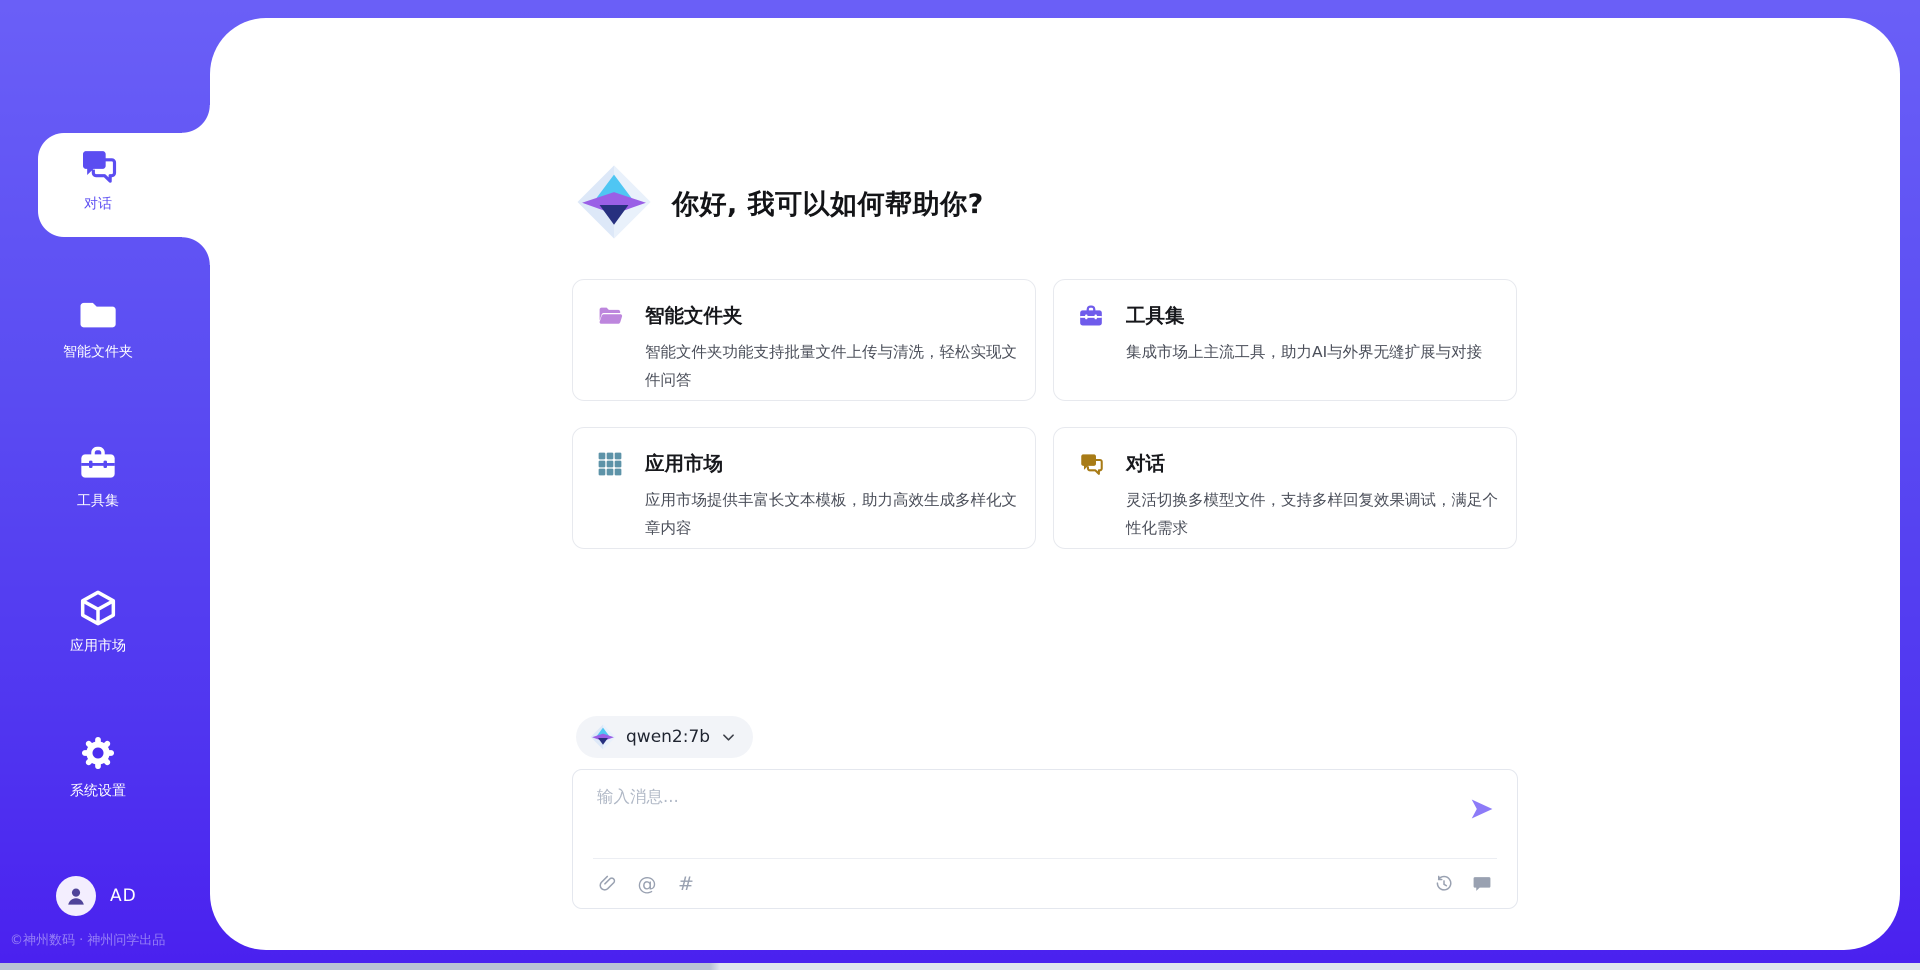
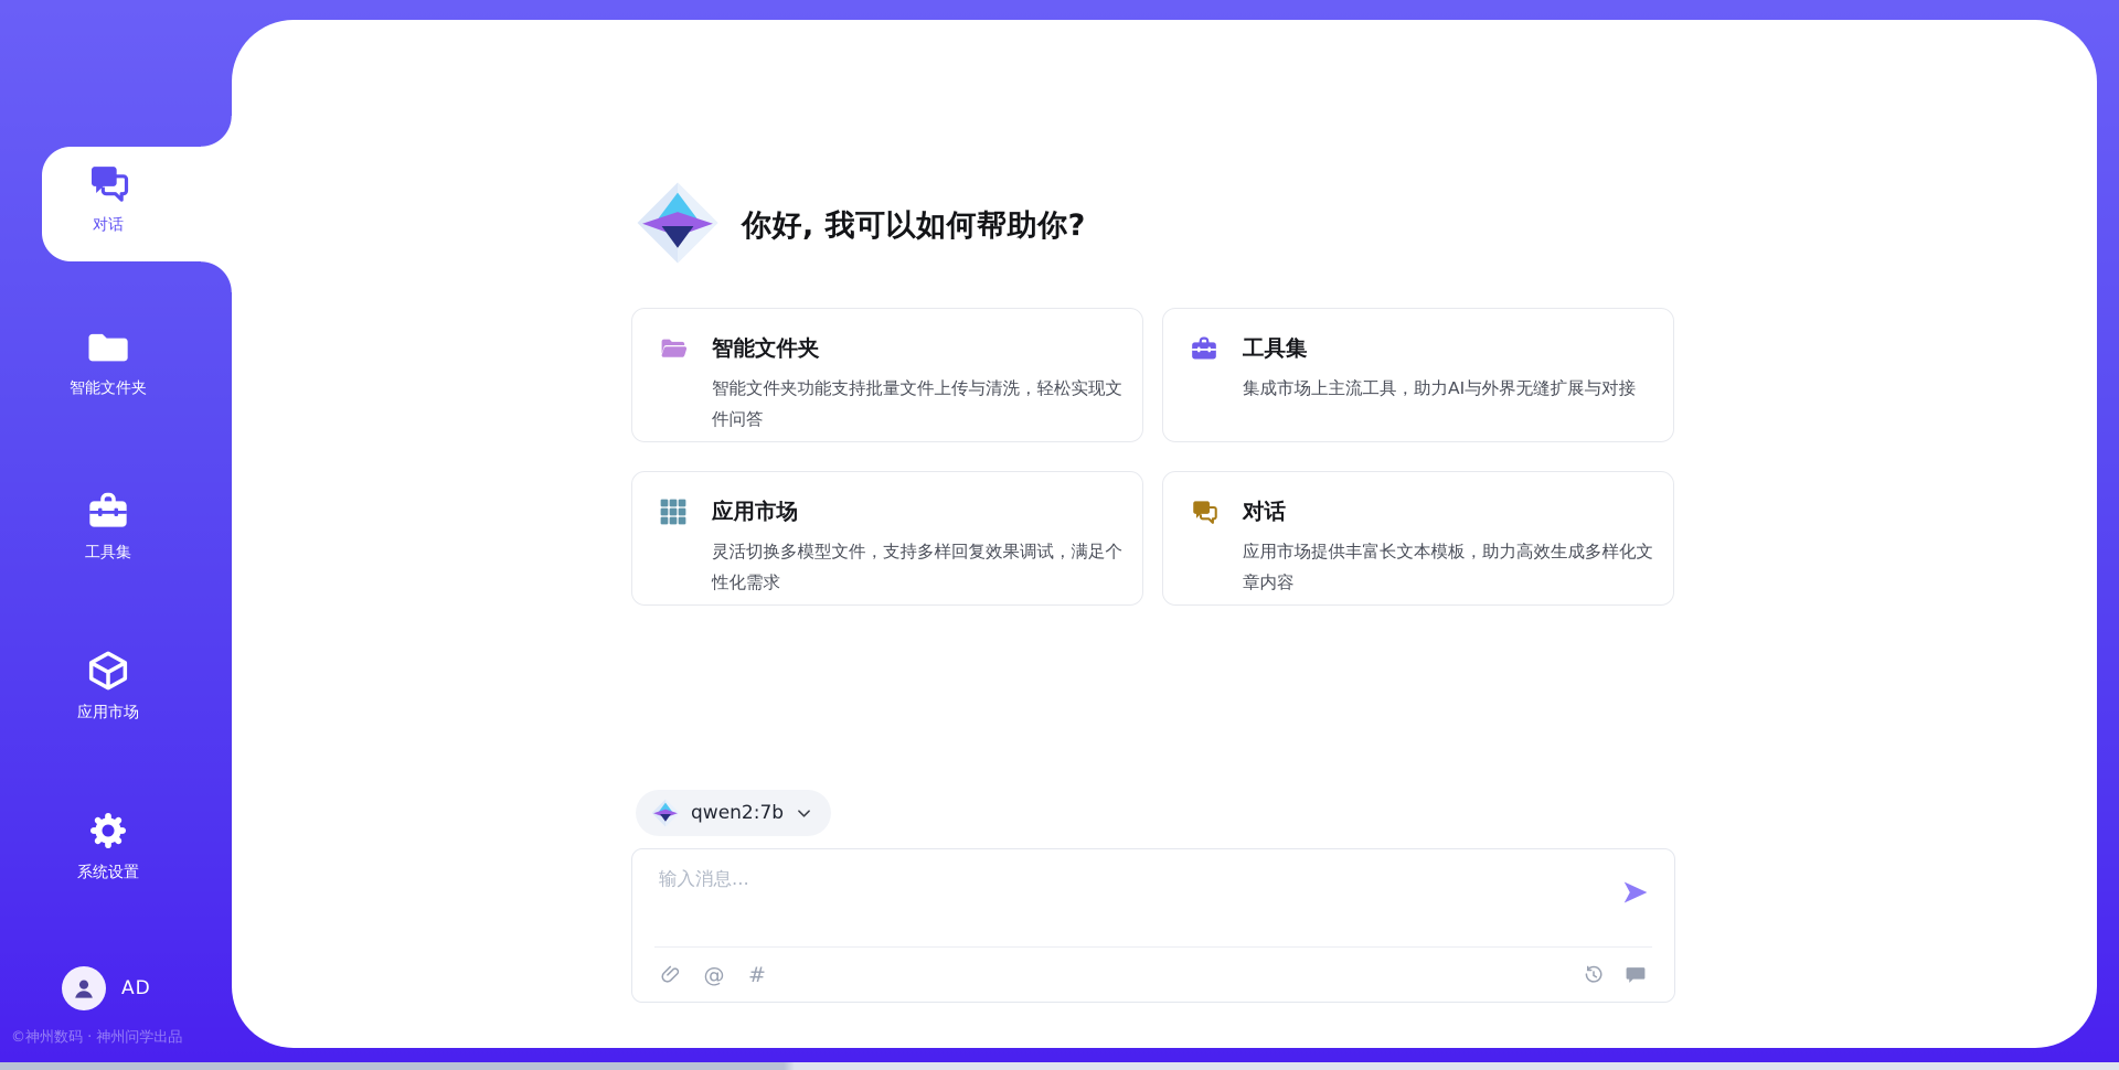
  对话
  智能文件夹
  工具集
  应用市场
  系统设置
  AD
  ©神州数码 · 神州问学出品
  你好, 我可以如何帮助你?
  智能文件夹
  智能文件夹功能支持批量文件上传与清洗，轻松实现文件问答
  工具集
  集成市场上主流工具，助力AI与外界无缝扩展与对接
  应用市场
- 应用市场提供丰富长文本模板，助力高效生成多样化文章内容
+ 灵活切换多模型文件，支持多样回复效果调试，满足个性化需求
  对话
- 灵活切换多模型文件，支持多样回复效果调试，满足个性化需求
+ 应用市场提供丰富长文本模板，助力高效生成多样化文章内容
  qwen2:7b
  输入消息...
  @
  #
